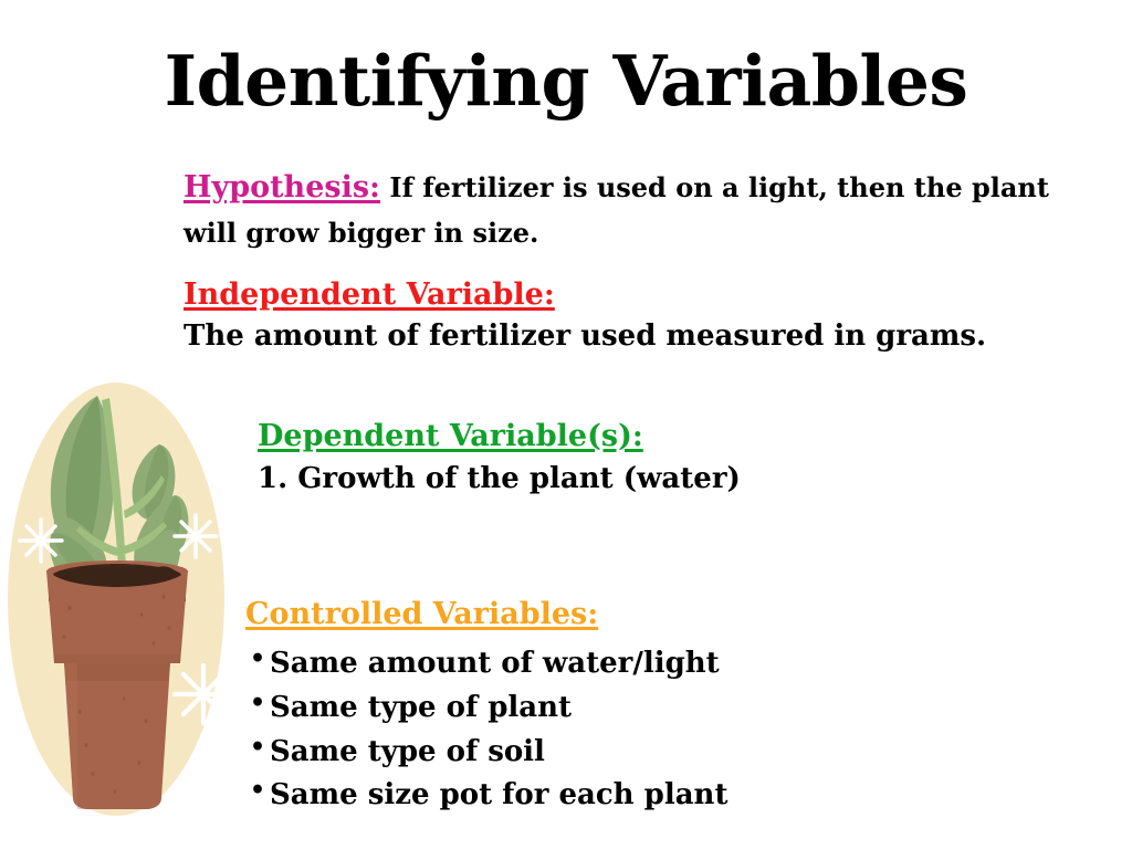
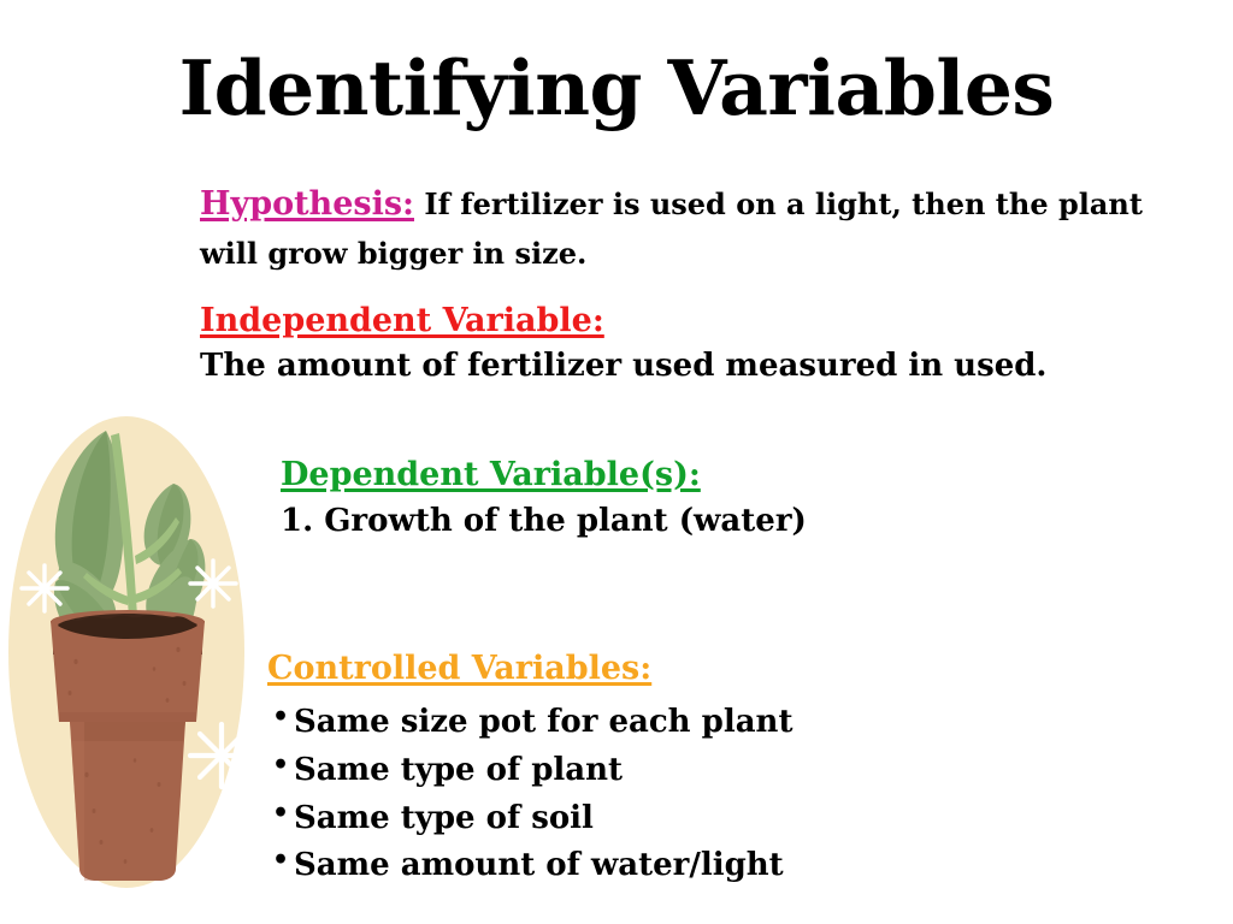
  Identifying Variables
  Hypothesis: If fertilizer is used on a light, then the plant will grow bigger in size.
  Independent Variable:
- The amount of fertilizer used measured in grams.
+ The amount of fertilizer used measured in used.
  Dependent Variable(s):
  1. Growth of the plant (water)
  Controlled Variables:
  •
- Same amount of water/light
+ Same size pot for each plant
  •
  Same type of plant
  •
  Same type of soil
  •
- Same size pot for each plant
+ Same amount of water/light
